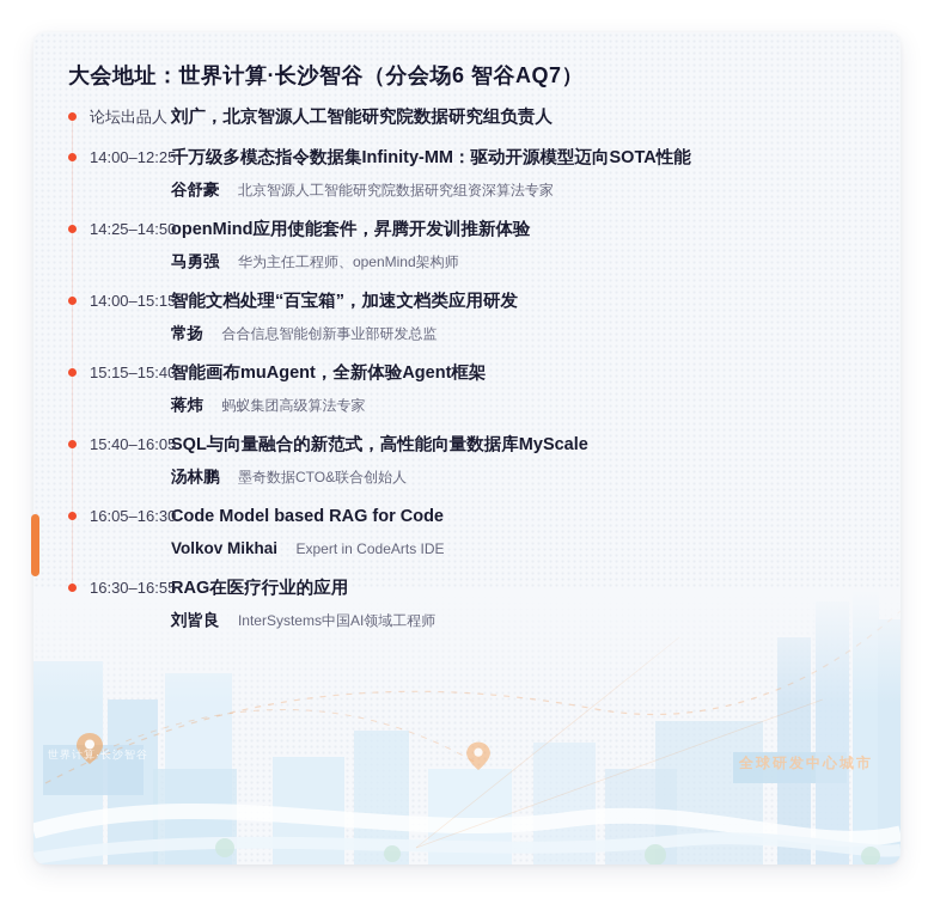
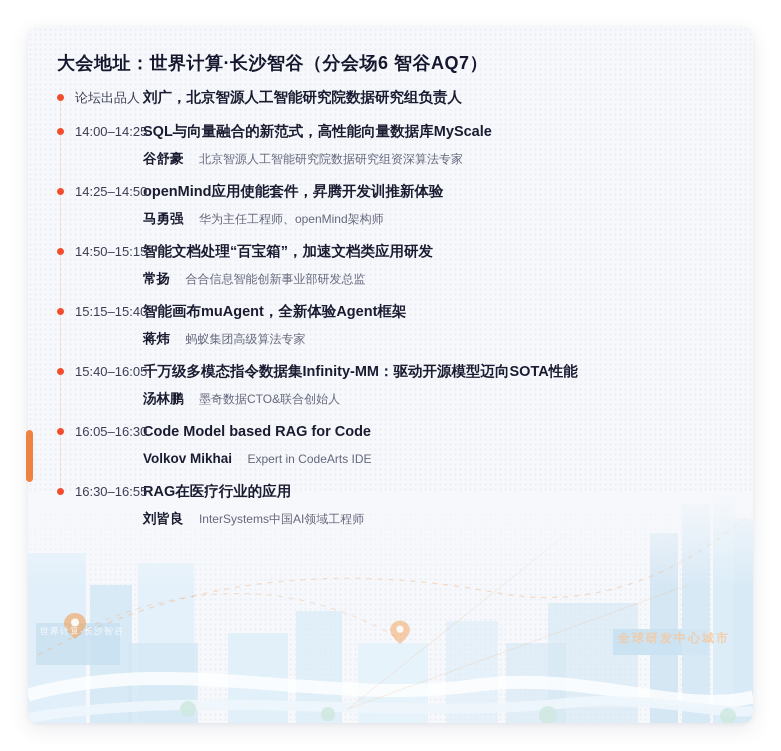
  大会地址：世界计算·长沙智谷（分会场6 智谷AQ7）
  论坛出品人
  刘广，北京智源人工智能研究院数据研究组负责人
- 14:00–12:25
+ 14:00–14:25
- 千万级多模态指令数据集Infinity-MM：驱动开源模型迈向SOTA性能
+ SQL与向量融合的新范式，高性能向量数据库MyScale
  谷舒豪 北京智源人工智能研究院数据研究组资深算法专家
  14:25–14:50
  openMind应用使能套件，昇腾开发训推新体验
  马勇强 华为主任工程师、openMind架构师
- 14:00–15:15
+ 14:50–15:15
  智能文档处理“百宝箱”，加速文档类应用研发
  常扬 合合信息智能创新事业部研发总监
  15:15–15:40
  智能画布muAgent，全新体验Agent框架
  蒋炜 蚂蚁集团高级算法专家
  15:40–16:05
- SQL与向量融合的新范式，高性能向量数据库MyScale
+ 千万级多模态指令数据集Infinity-MM：驱动开源模型迈向SOTA性能
  汤林鹏 墨奇数据CTO&联合创始人
  16:05–16:30
  Code Model based RAG for Code
  Volkov Mikhai Expert in CodeArts IDE
  16:30–16:55
  RAG在医疗行业的应用
  刘皆良 InterSystems中国AI领域工程师
  世界计算·长沙智谷
  全球研发中心城市
